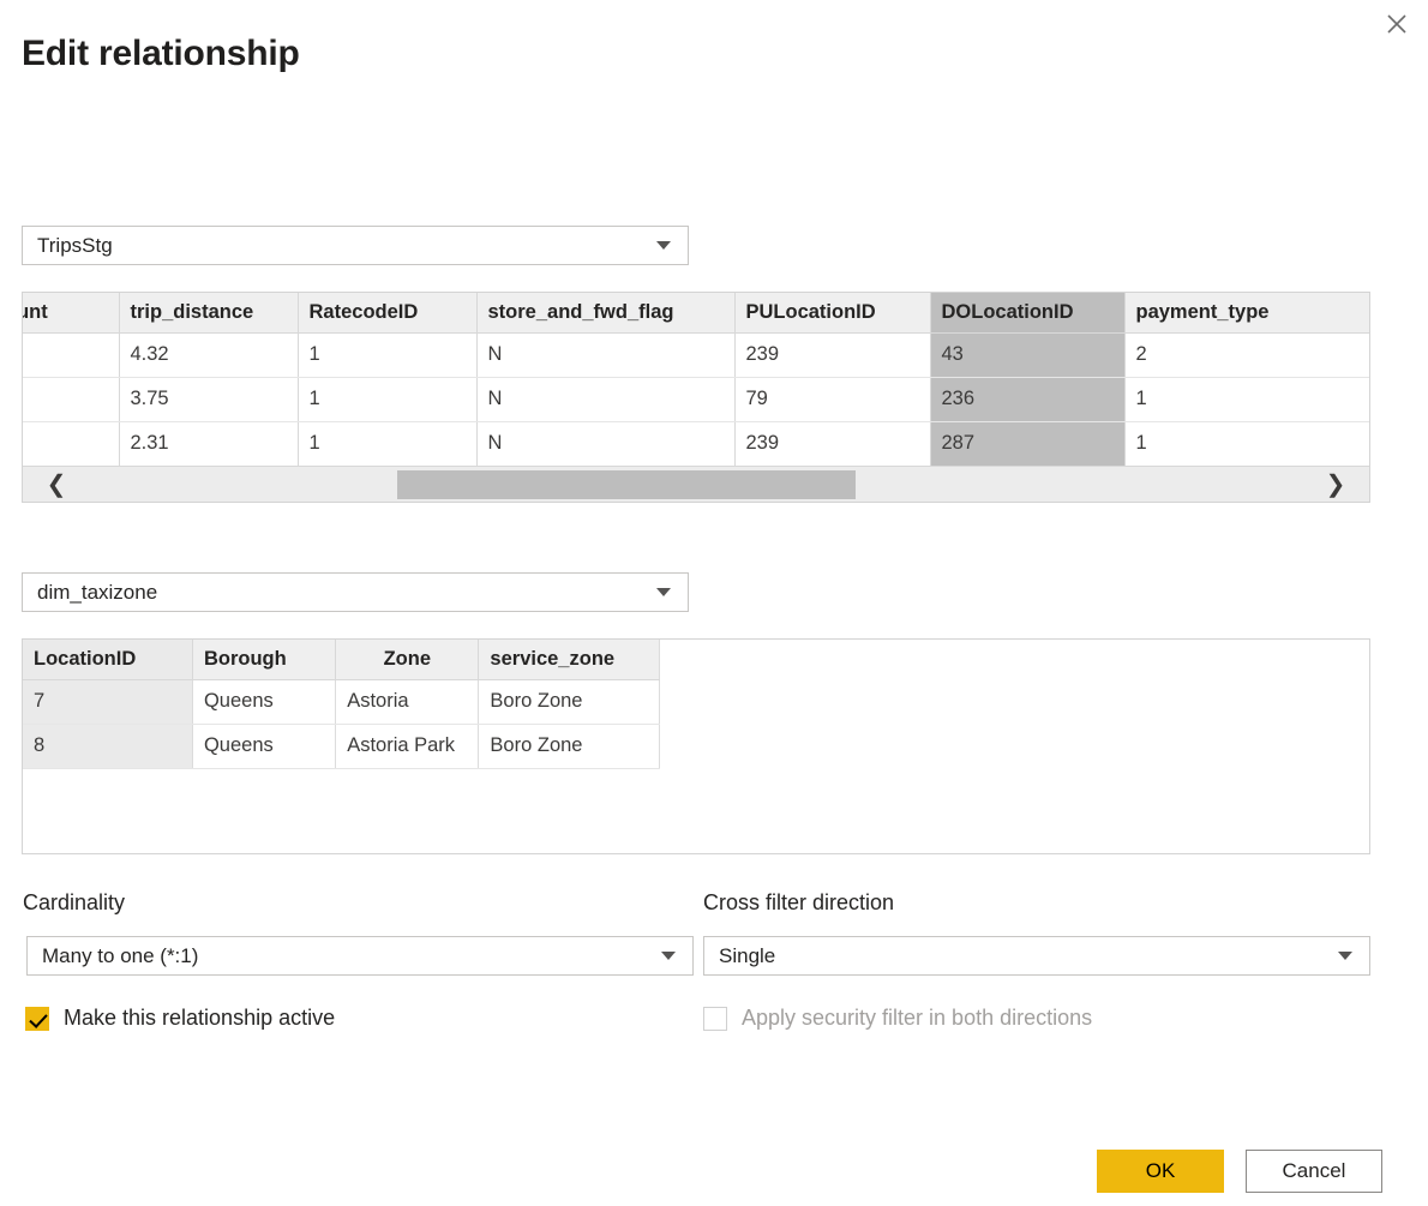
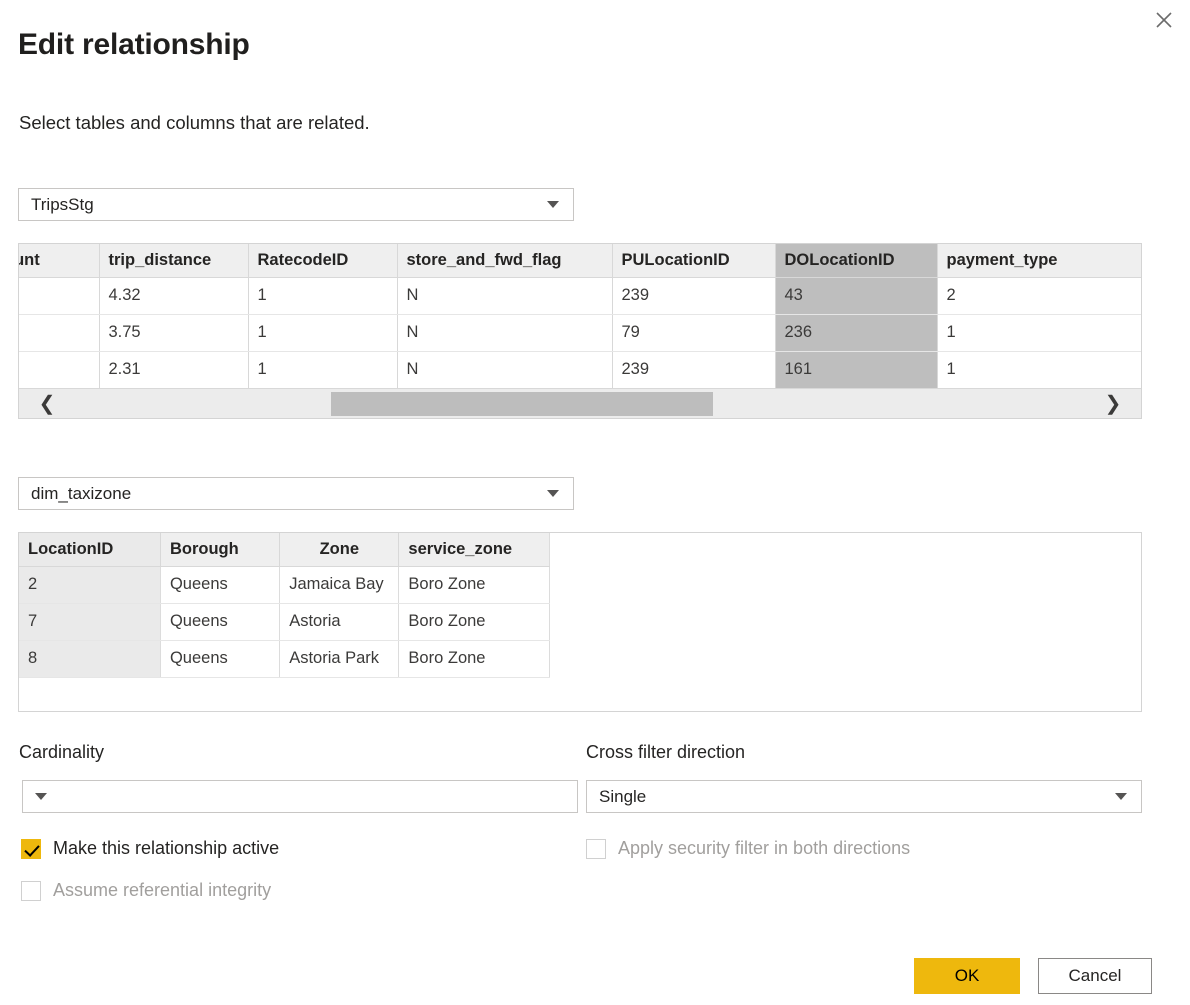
  Edit relationship
+ Select tables and columns that are related.
  TripsStg
  unt	trip_distance	RatecodeID	store_and_fwd_flag	PULocationID	DOLocationID	payment_type
  	4.32	1	N	239	43	2
  	3.75	1	N	79	236	1
- 	2.31	1	N	239	287	1
+ 	2.31	1	N	239	161	1
  ❮
  ❯
  dim_taxizone
  LocationID	Borough	Zone	service_zone
+ 2	Queens	Jamaica Bay	Boro Zone
  7	Queens	Astoria	Boro Zone
  8	Queens	Astoria Park	Boro Zone
  Cardinality
- Many to one (*:1)
  Cross filter direction
  Single
  Make this relationship active
+ Assume referential integrity
  Apply security filter in both directions
  OK
  Cancel
